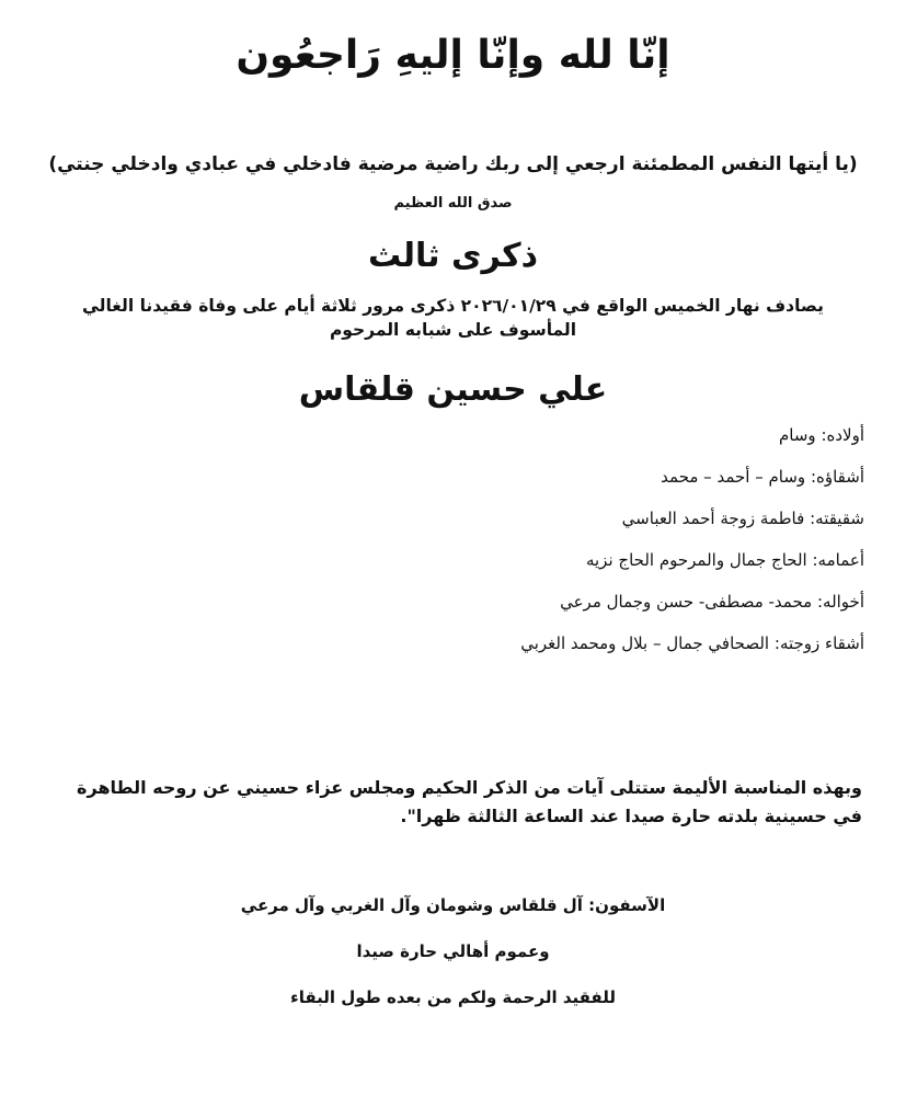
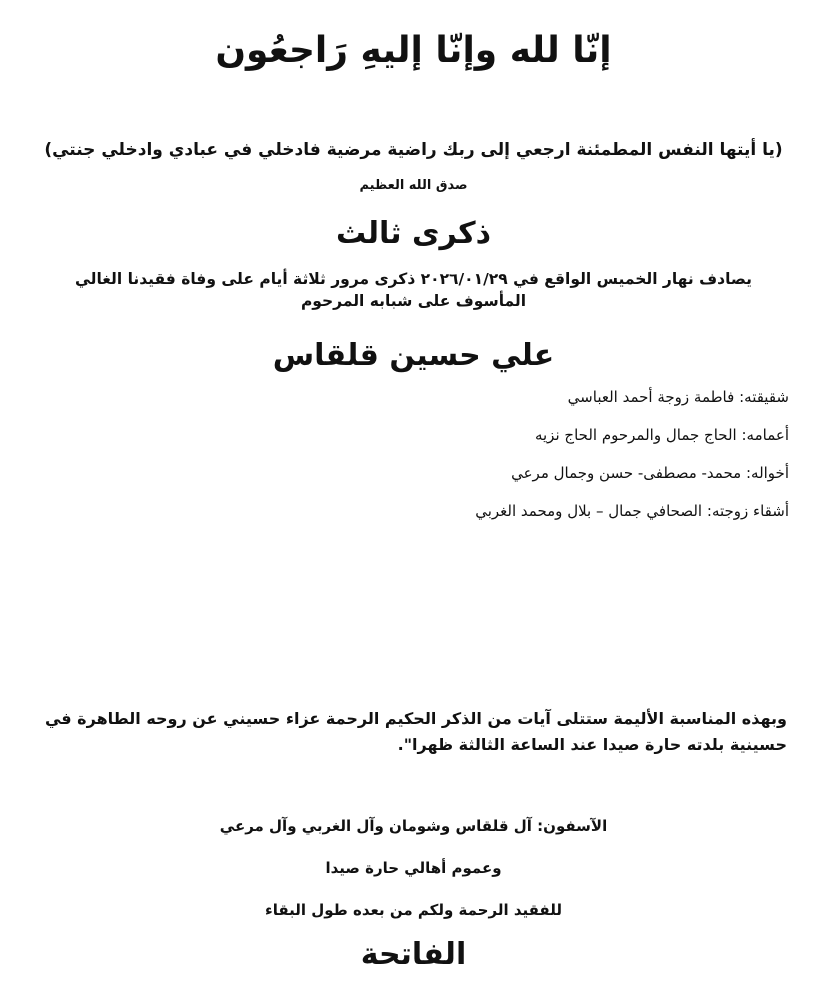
  إنّا لله وإنّا إليهِ رَاجعُون
  (يا أيتها النفس المطمئنة ارجعي إلى ربك راضية مرضية فادخلي في عبادي وادخلي جنتي)
  صدق الله العظيم
  ذكرى ثالث
  يصادف نهار الخميس الواقع في ٢٠٢٦/٠١/٢٩ ذكرى مرور ثلاثة أيام على وفاة فقيدنا الغالي المأسوف على شبابه المرحوم
  علي حسين قلقاس
- أولاده: وسام
- أشقاؤه: وسام – أحمد – محمد
  شقيقته: فاطمة زوجة أحمد العباسي
  أعمامه: الحاج جمال والمرحوم الحاج نزيه
  أخواله: محمد- مصطفى- حسن وجمال مرعي
  أشقاء زوجته: الصحافي جمال – بلال ومحمد الغربي
- وبهذه المناسبة الأليمة ستتلى آيات من الذكر الحكيم ومجلس عزاء حسيني عن روحه الطاهرة في حسينية بلدته حارة صيدا عند الساعة الثالثة ظهرا".
+ وبهذه المناسبة الأليمة ستتلى آيات من الذكر الحكيم الرحمة عزاء حسيني عن روحه الطاهرة في حسينية بلدته حارة صيدا عند الساعة الثالثة ظهرا".
  الآسفون: آل قلقاس وشومان وآل الغربي وآل مرعي
  وعموم أهالي حارة صيدا
  للفقيد الرحمة ولكم من بعده طول البقاء
+ الفاتحة
